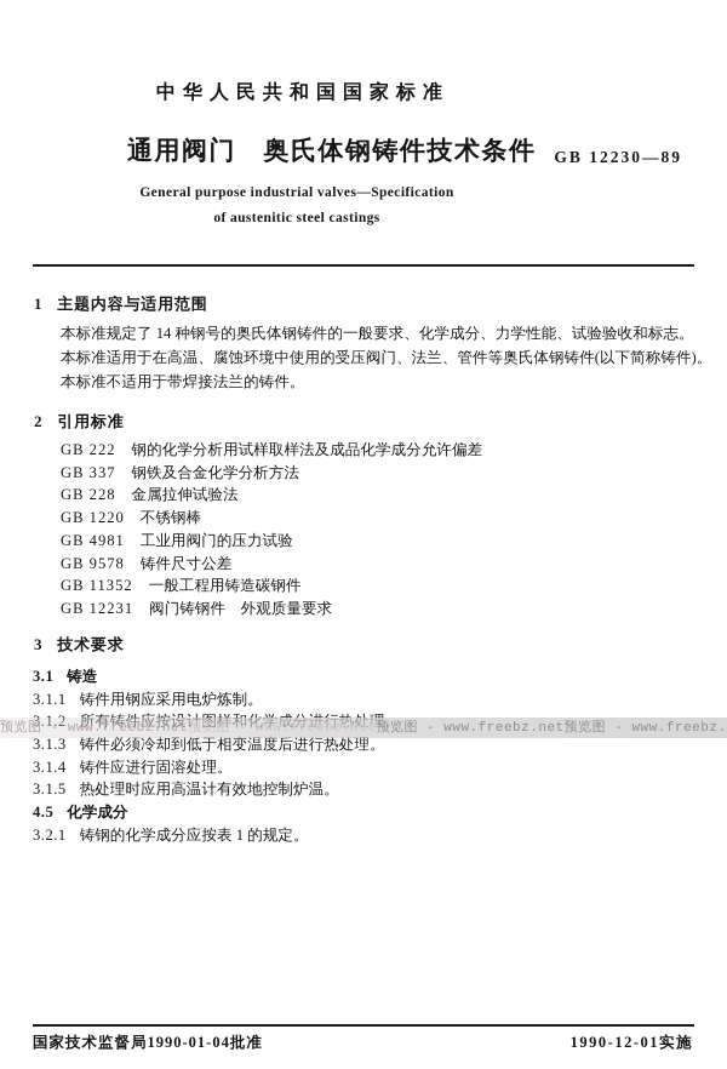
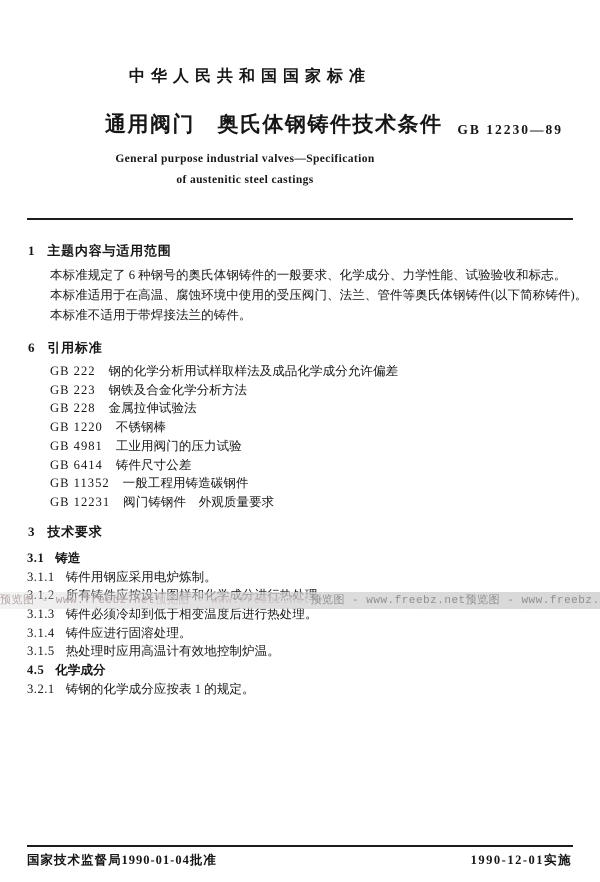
  中华人民共和国国家标准
  通用阀门 奥氏体钢铸件技术条件
  GB 12230—89
  General purpose industrial valves—Specification
  of austenitic steel castings
  1 主题内容与适用范围
- 本标准规定了 14 种钢号的奥氏体钢铸件的一般要求、化学成分、力学性能、试验验收和标志。
+ 本标准规定了 6 种钢号的奥氏体钢铸件的一般要求、化学成分、力学性能、试验验收和标志。
  本标准适用于在高温、腐蚀环境中使用的受压阀门、法兰、管件等奥氏体钢铸件(以下简称铸件)。
  本标准不适用于带焊接法兰的铸件。
- 2 引用标准
+ 6 引用标准
  GB 222 钢的化学分析用试样取样法及成品化学成分允许偏差
- GB 337 钢铁及合金化学分析方法
+ GB 223 钢铁及合金化学分析方法
  GB 228 金属拉伸试验法
  GB 1220 不锈钢棒
  GB 4981 工业用阀门的压力试验
- GB 9578 铸件尺寸公差
+ GB 6414 铸件尺寸公差
  GB 11352 一般工程用铸造碳钢件
  GB 12231 阀门铸钢件 外观质量要求
  3 技术要求
  3.1 铸造
  3.1.1 铸件用钢应采用电炉炼制。
  3.1.3 铸件必须冷却到低于相变温度后进行热处理。
  3.1.4 铸件应进行固溶处理。
  3.1.5 热处理时应用高温计有效地控制炉温。
  4.5 化学成分
  3.2.1 铸钢的化学成分应按表 1 的规定。
  预览图 - www.freebz.net
  预览图 - www.freebz.net
  预览图 - www.freebz.net
  预览图 - www.freebz.
  国家技术监督局1990-01-04批准
  1990-12-01实施
